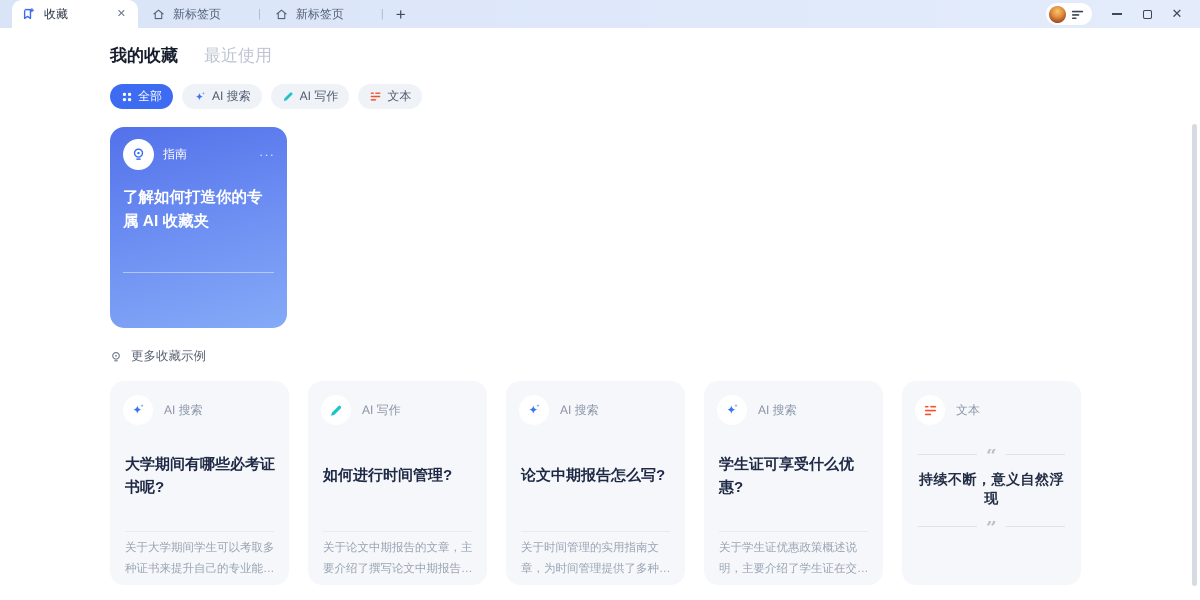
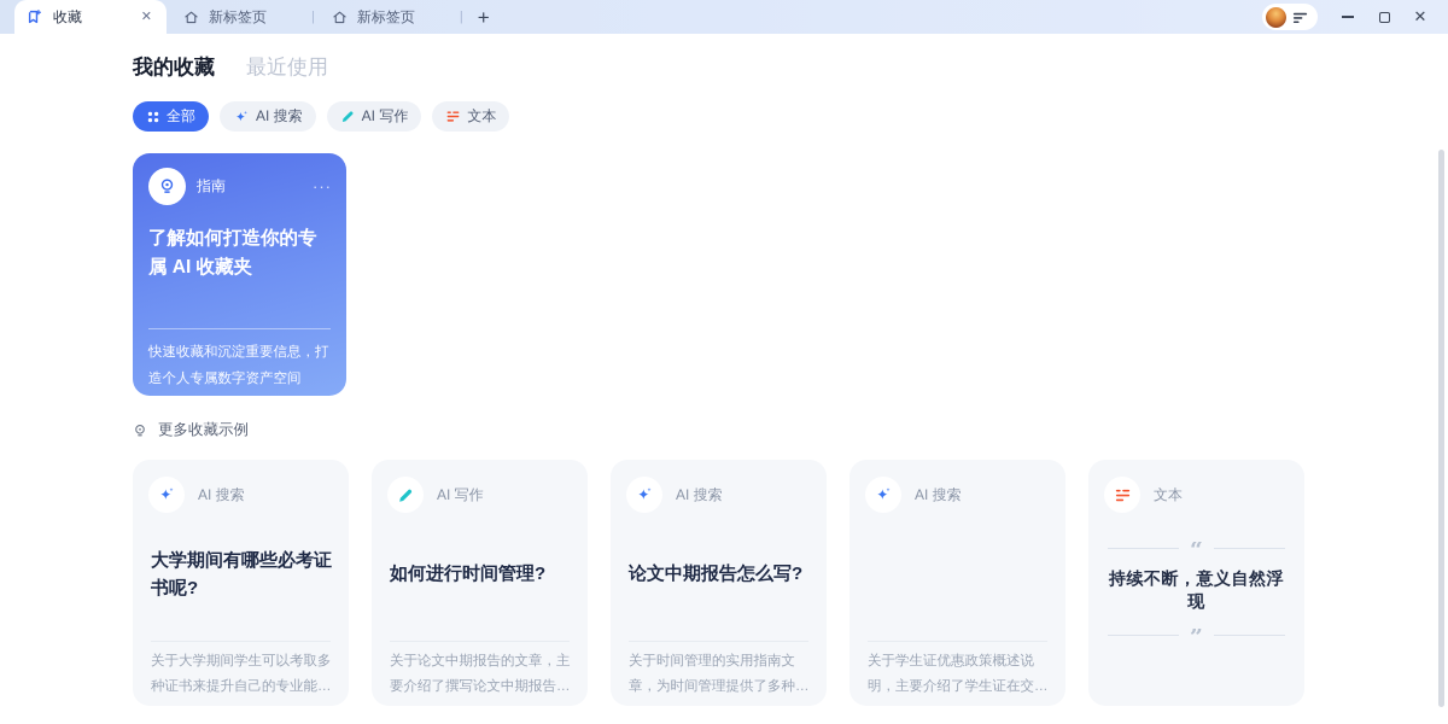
  收藏
  ✕
  新标签页
  |
  新标签页
  |
  +
  ✕
  我的收藏
  最近使用
  全部
  AI 搜索
  AI 写作
  文本
  指南
  ···
  了解如何打造你的专属 AI 收藏夹
+ 快速收藏和沉淀重要信息，打造个人专属数字资产空间
  更多收藏示例
  AI 搜索
  大学期间有哪些必考证书呢?
  关于大学期间学生可以考取多种证书来提升自己的专业能力
  AI 写作
  如何进行时间管理?
  关于论文中期报告的文章，主要介绍了撰写论文中期报告的
  AI 搜索
  论文中期报告怎么写?
  关于时间管理的实用指南文章，为时间管理提供了多种方
  AI 搜索
- 学生证可享受什么优惠?
  关于学生证优惠政策概述说明，主要介绍了学生证在交
  文本
  “
  持续不断，意义自然浮现
  ”
